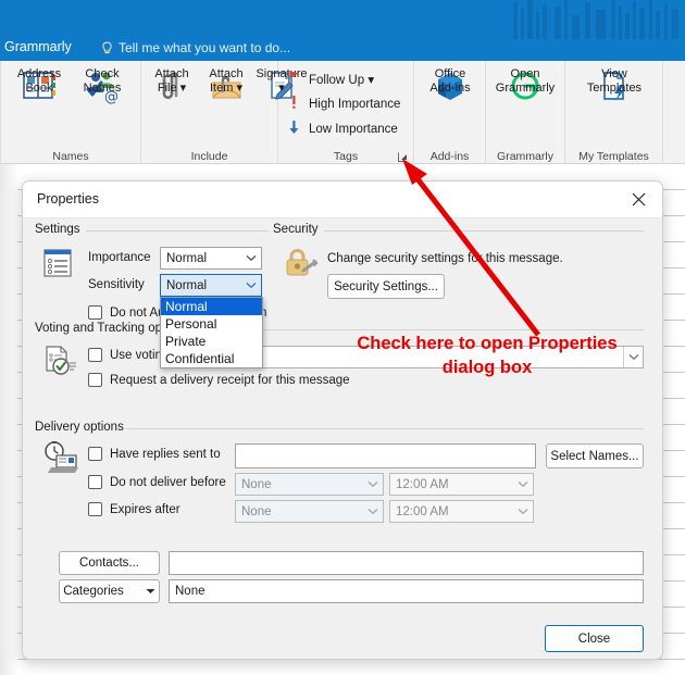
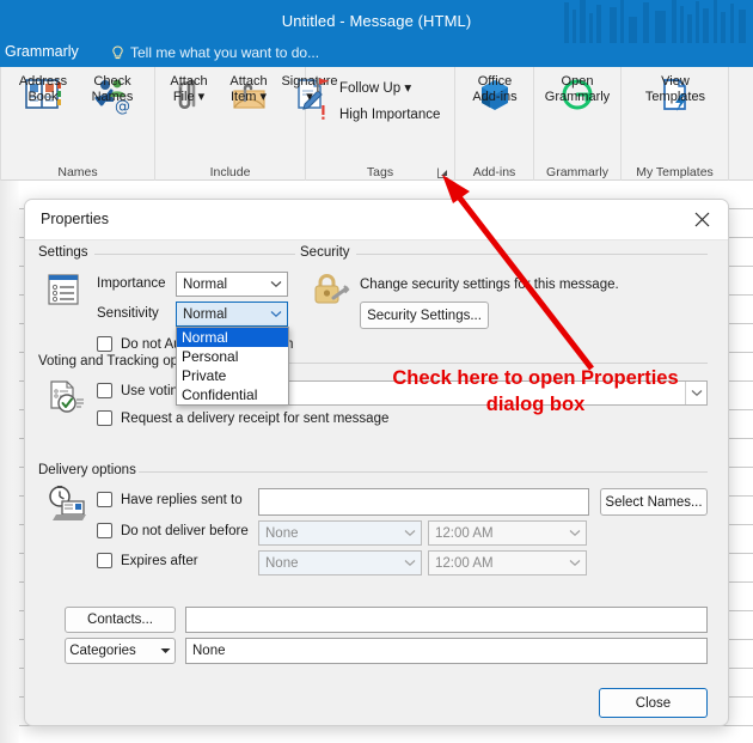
+ Untitled - Message (HTML)
  Grammarly
  Tell me what you want to do...
  Address
  Book
  @
  Check
  Names
  Names
  Attach
  File ▾
  Attach
  Item ▾
  Signare
  ▾
  Include
  Follow Up ▾
  High Importance
- Low Importance
  Tags
  Office
  Add-ins
  Add-ins
  Open
  Grammarly
  Grammarly
  View
  Templates
  My Templates
  Properties
  Settings
  Importance
  Normal
  Sensitivity
  Normal
  Normal
  Personal
  Private
  Confidential
  Security
  Change security settings fo this message.
  Security Settings...
  Voting and Tracking op
- Request a delivery receipt for this message
+ Request a delivery receipt for sent message
  Delivery options
  Have replies sent to
  Select Names...
  Do not deliver before
  None
  12:00 AM
  Expires after
  None
  12:00 AM
  Contacts...
  Categories
  None
  Close
  Check here to open Properties
  dialog box
